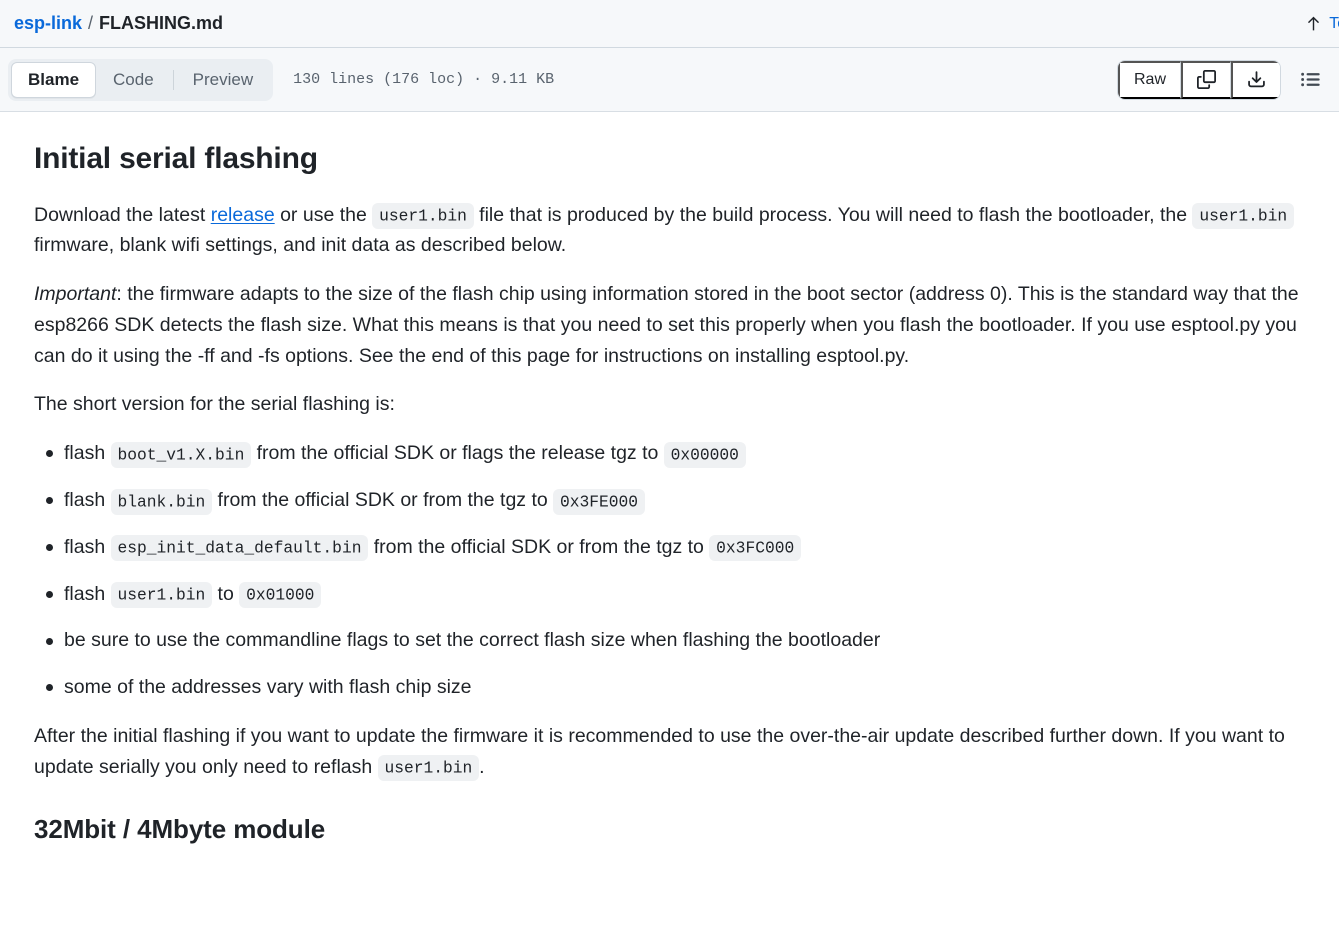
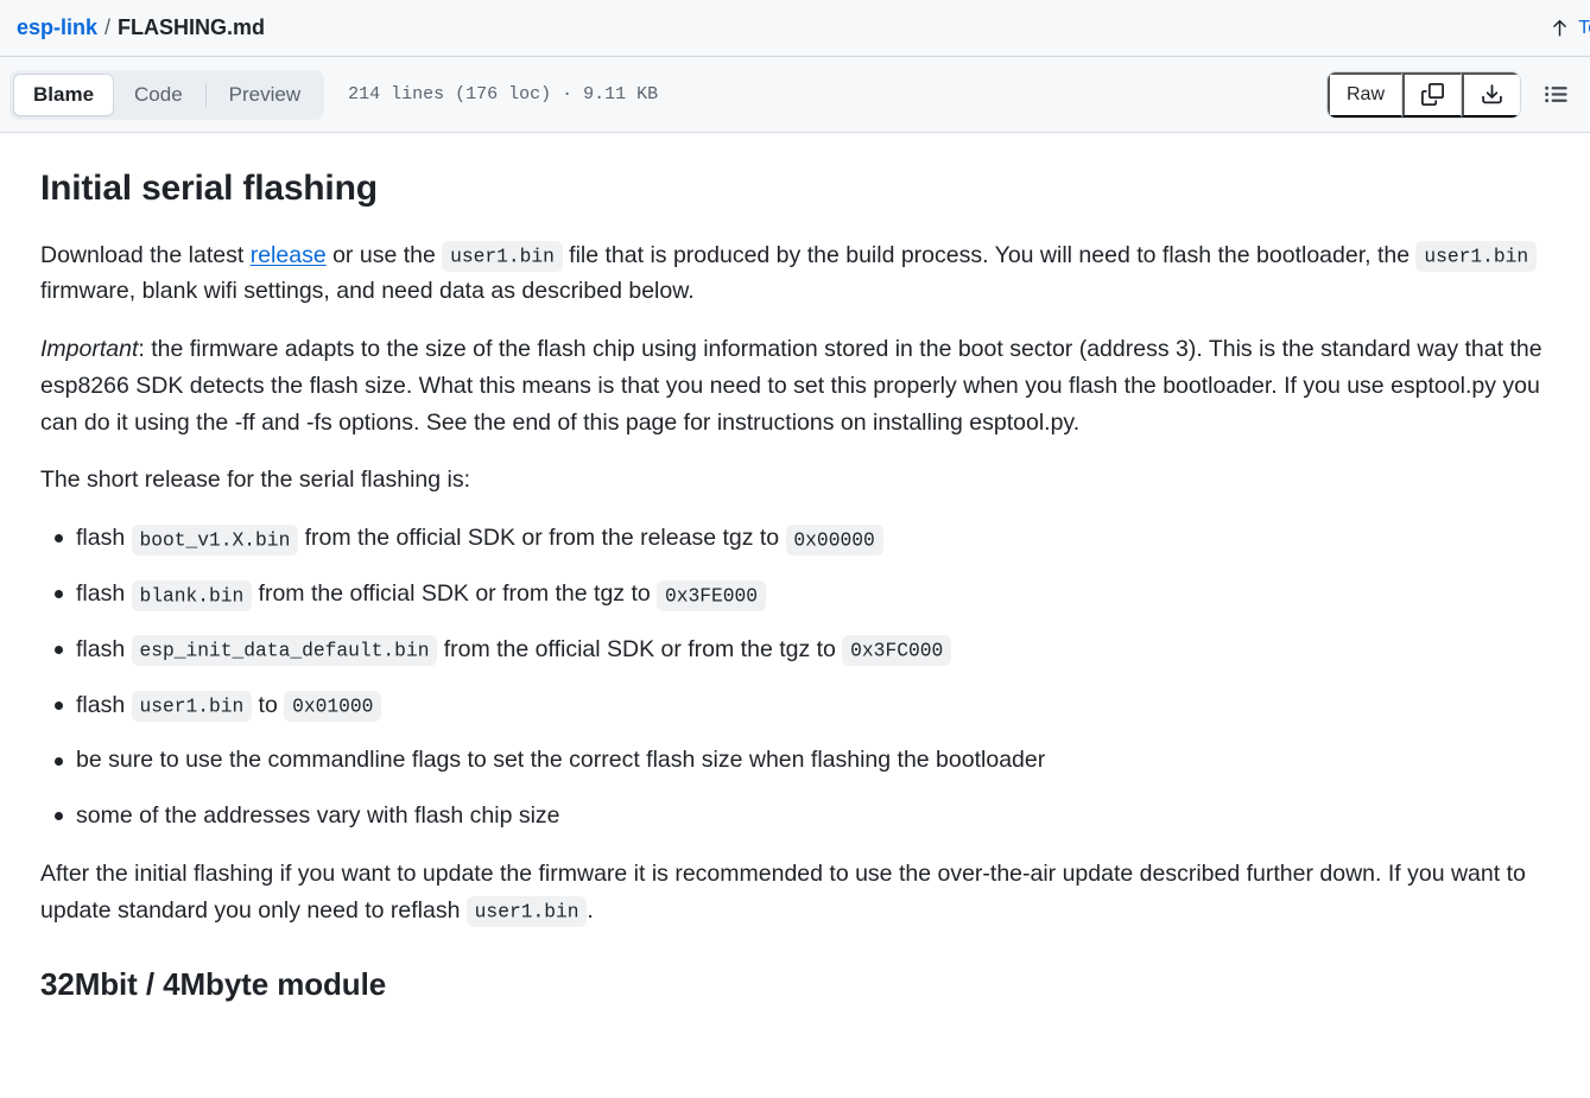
  esp-link
  /
  FLASHING.md
  Blame
  Code
  Preview
- 130 lines (176 loc) · 9.11 KB
+ 214 lines (176 loc) · 9.11 KB
  Raw
  Initial serial flashing
- Download the latest release or use the user1.bin file that is produced by the build process. You will need to flash the bootloader, the user1.bin firmware, blank wifi settings, and init data as described below.
+ Download the latest release or use the user1.bin file that is produced by the build process. You will need to flash the bootloader, the user1.bin firmware, blank wifi settings, and need data as described below.
- Important: the firmware adapts to the size of the flash chip using information stored in the boot sector (address 0). This is the standard way that the esp8266 SDK detects the flash size. What this means is that you need to set this properly when you flash the bootloader. If you use esptool.py you can do it using the -ff and -fs options. See the end of this page for instructions on installing esptool.py.
+ Important: the firmware adapts to the size of the flash chip using information stored in the boot sector (address 3). This is the standard way that the esp8266 SDK detects the flash size. What this means is that you need to set this properly when you flash the bootloader. If you use esptool.py you can do it using the -ff and -fs options. See the end of this page for instructions on installing esptool.py.
- The short version for the serial flashing is:
+ The short release for the serial flashing is:
- flash boot_v1.X.bin from the official SDK or flags the release tgz to 0x00000
+ flash boot_v1.X.bin from the official SDK or from the release tgz to 0x00000
  flash blank.bin from the official SDK or from the tgz to 0x3FE000
  flash esp_init_data_default.bin from the official SDK or from the tgz to 0x3FC000
  flash user1.bin to 0x01000
  be sure to use the commandline flags to set the correct flash size when flashing the bootloader
  some of the addresses vary with flash chip size
- After the initial flashing if you want to update the firmware it is recommended to use the over-the-air update described further down. If you want to update serially you only need to reflash user1.bin .
+ After the initial flashing if you want to update the firmware it is recommended to use the over-the-air update described further down. If you want to update standard you only need to reflash user1.bin .
  32Mbit / 4Mbyte module
